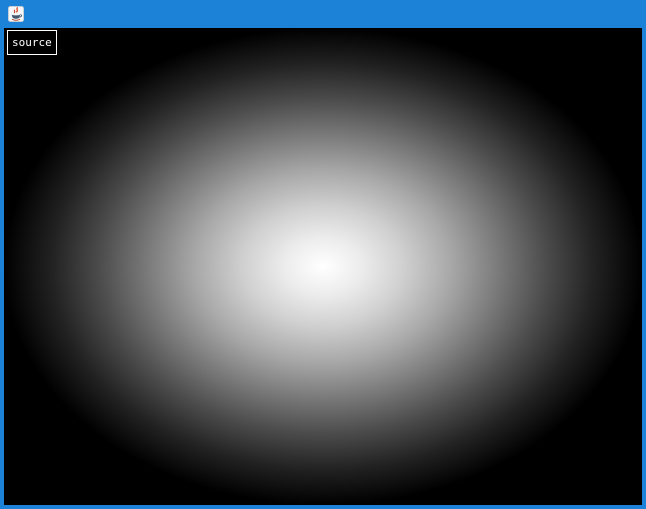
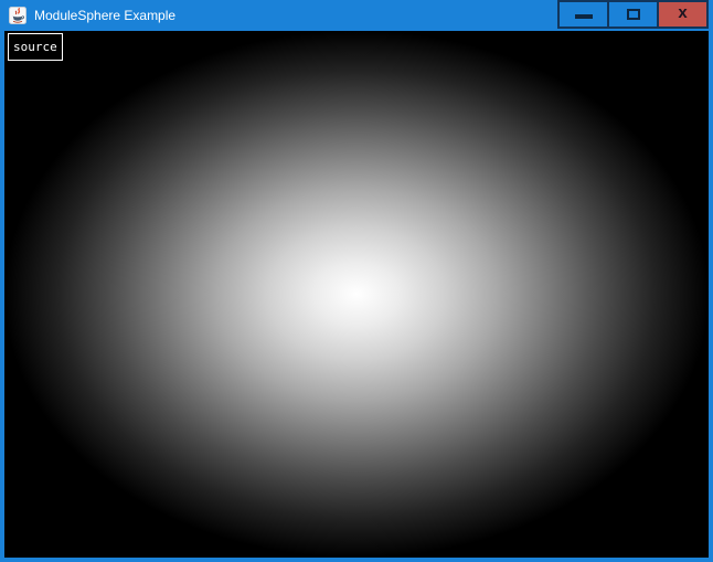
+ ModuleSphere Example
+ x
  source
